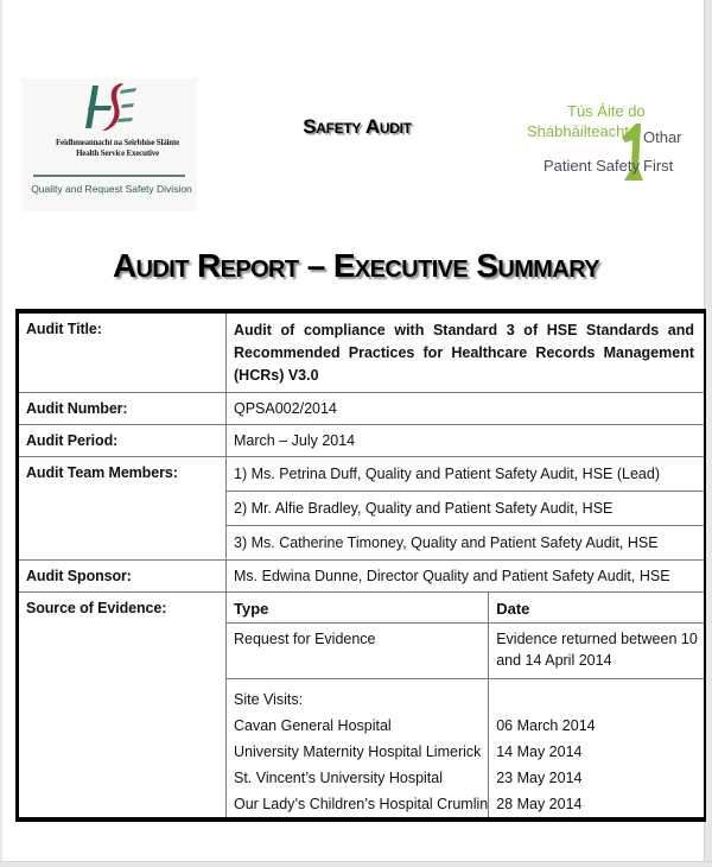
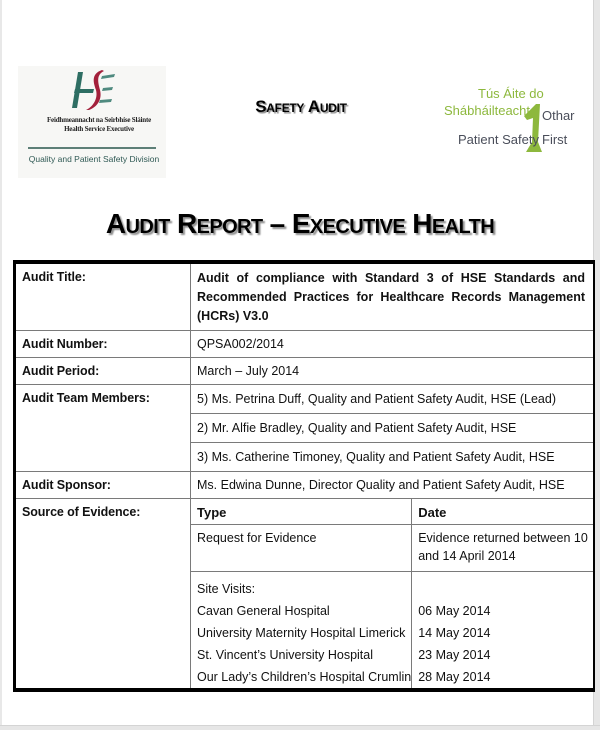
  Feidhmeannacht na Seirbhíse Sláinte
  Health Service Executive
- Quality and Request Safety Division
+ Quality and Patient Safety Division
  Safety Audit
  Tús Áite do
  Shábháilteacht
  Othar
  Patient Safety
  First
- Audit Report – Executive Summary
+ Audit Report – Executive Health
  Audit Title:	Audit of compliance with Standard 3 of HSE Standards and Recommended Practices for Healthcare Records Management (HCRs) V3.0
  Audit Number:	QPSA002/2014
  Audit Period:	March – July 2014
- Audit Team Members:	1) Ms. Petrina Duff, Quality and Patient Safety Audit, HSE (Lead) 2) Mr. Alfie Bradley, Quality and Patient Safety Audit, HSE 3) Ms. Catherine Timoney, Quality and Patient Safety Audit, HSE
+ Audit Team Members:	5) Ms. Petrina Duff, Quality and Patient Safety Audit, HSE (Lead) 2) Mr. Alfie Bradley, Quality and Patient Safety Audit, HSE 3) Ms. Catherine Timoney, Quality and Patient Safety Audit, HSE
  Audit Sponsor:	Ms. Edwina Dunne, Director Quality and Patient Safety Audit, HSE
  Source of Evidence:
  Type	Date
  Request for Evidence	Evidence returned between 10 and 14 April 2014
- Site Visits: Cavan General Hospital University Maternity Hospital Limerick St. Vincent’s University Hospital Our Lady’s Children’s Hospital Crumlin	06 March 2014 14 May 2014 23 May 2014 28 May 2014
+ Site Visits: Cavan General Hospital University Maternity Hospital Limerick St. Vincent’s University Hospital Our Lady’s Children’s Hospital Crumlin	06 May 2014 14 May 2014 23 May 2014 28 May 2014
